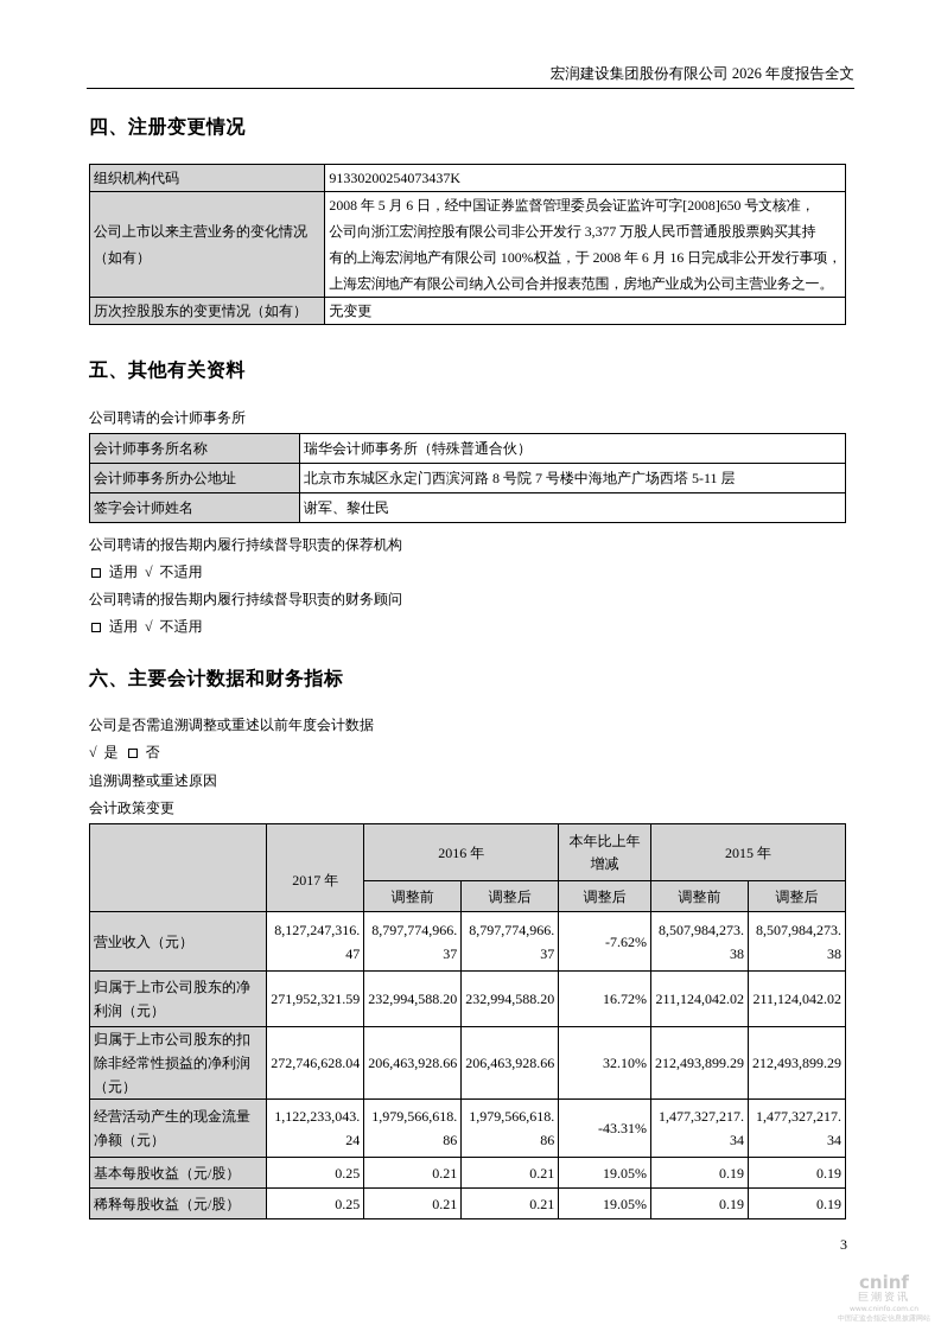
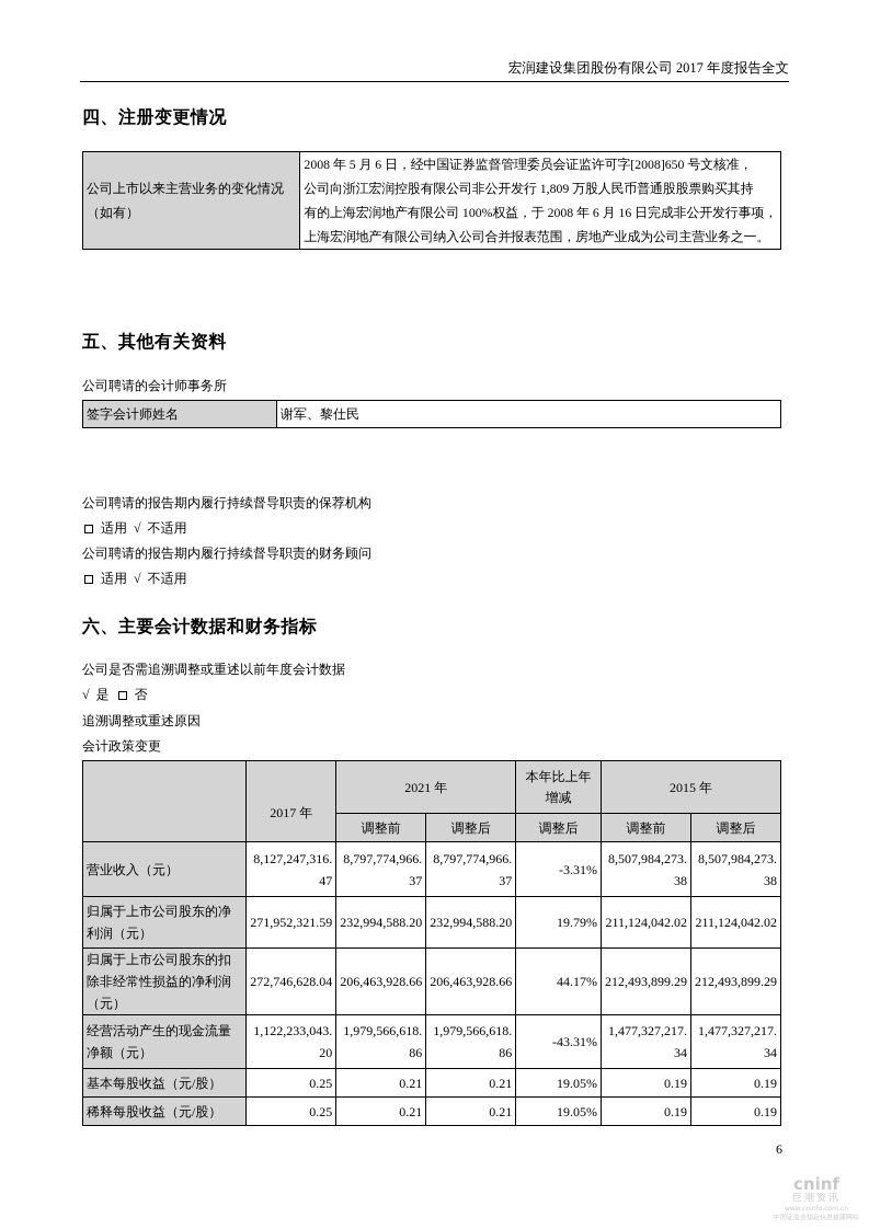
- 宏润建设集团股份有限公司 2026 年度报告全文
+ 宏润建设集团股份有限公司 2017 年度报告全文
  四、注册变更情况
- 组织机构代码	91330200254073437K
- 公司上市以来主营业务的变化情况（如有）	2008 年 5 月 6 日，经中国证券监督管理委员会证监许可字[2008]650 号文核准， 公司向浙江宏润控股有限公司非公开发行 3,377 万股人民币普通股股票购买其持 有的上海宏润地产有限公司 100%权益，于 2008 年 6 月 16 日完成非公开发行事项， 上海宏润地产有限公司纳入公司合并报表范围，房地产业成为公司主营业务之一。
+ 公司上市以来主营业务的变化情况（如有）	2008 年 5 月 6 日，经中国证券监督管理委员会证监许可字[2008]650 号文核准， 公司向浙江宏润控股有限公司非公开发行 1,809 万股人民币普通股股票购买其持 有的上海宏润地产有限公司 100%权益，于 2008 年 6 月 16 日完成非公开发行事项， 上海宏润地产有限公司纳入公司合并报表范围，房地产业成为公司主营业务之一。
- 历次控股股东的变更情况（如有）	无变更
  五、其他有关资料
  公司聘请的会计师事务所
- 会计师事务所名称	瑞华会计师事务所（特殊普通合伙）
- 会计师事务所办公地址	北京市东城区永定门西滨河路 8 号院 7 号楼中海地产广场西塔 5-11 层
  签字会计师姓名	谢军、黎仕民
  公司聘请的报告期内履行持续督导职责的保荐机构
  适用 √ 不适用
  公司聘请的报告期内履行持续督导职责的财务顾问
  适用 √ 不适用
  六、主要会计数据和财务指标
  公司是否需追溯调整或重述以前年度会计数据
  √ 是 否
  追溯调整或重述原因
  会计政策变更
- 	2017 年	2016 年	本年比上年增减	2015 年
+ 	2017 年	2021 年	本年比上年增减	2015 年
  调整前	调整后	调整后	调整前	调整后
- 营业收入（元）	8,127,247,316.47	8,797,774,966.37	8,797,774,966.37	-7.62%	8,507,984,273.38	8,507,984,273.38
+ 营业收入（元）	8,127,247,316.47	8,797,774,966.37	8,797,774,966.37	-3.31%	8,507,984,273.38	8,507,984,273.38
- 归属于上市公司股东的净利润（元）	271,952,321.59	232,994,588.20	232,994,588.20	16.72%	211,124,042.02	211,124,042.02
+ 归属于上市公司股东的净利润（元）	271,952,321.59	232,994,588.20	232,994,588.20	19.79%	211,124,042.02	211,124,042.02
- 归属于上市公司股东的扣除非经常性损益的净利润（元）	272,746,628.04	206,463,928.66	206,463,928.66	32.10%	212,493,899.29	212,493,899.29
+ 归属于上市公司股东的扣除非经常性损益的净利润（元）	272,746,628.04	206,463,928.66	206,463,928.66	44.17%	212,493,899.29	212,493,899.29
- 经营活动产生的现金流量净额（元）	1,122,233,043.24	1,979,566,618.86	1,979,566,618.86	-43.31%	1,477,327,217.34	1,477,327,217.34
+ 经营活动产生的现金流量净额（元）	1,122,233,043.20	1,979,566,618.86	1,979,566,618.86	-43.31%	1,477,327,217.34	1,477,327,217.34
  基本每股收益（元/股）	0.25	0.21	0.21	19.05%	0.19	0.19
  稀释每股收益（元/股）	0.25	0.21	0.21	19.05%	0.19	0.19
- 3
+ 6
  cninf
  巨潮资讯
